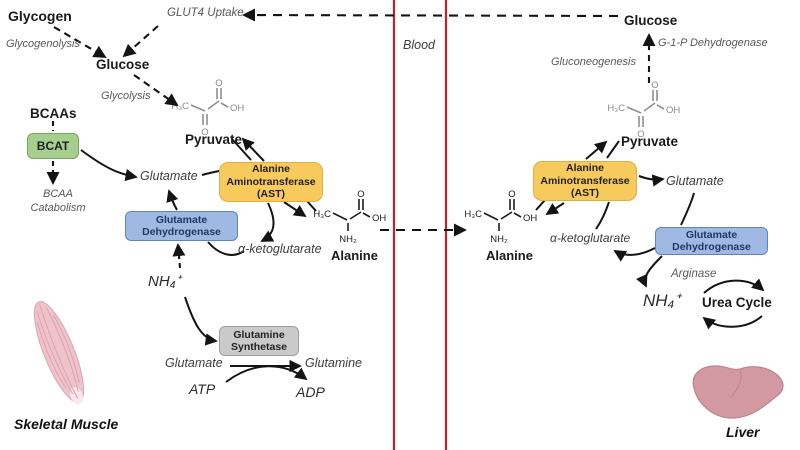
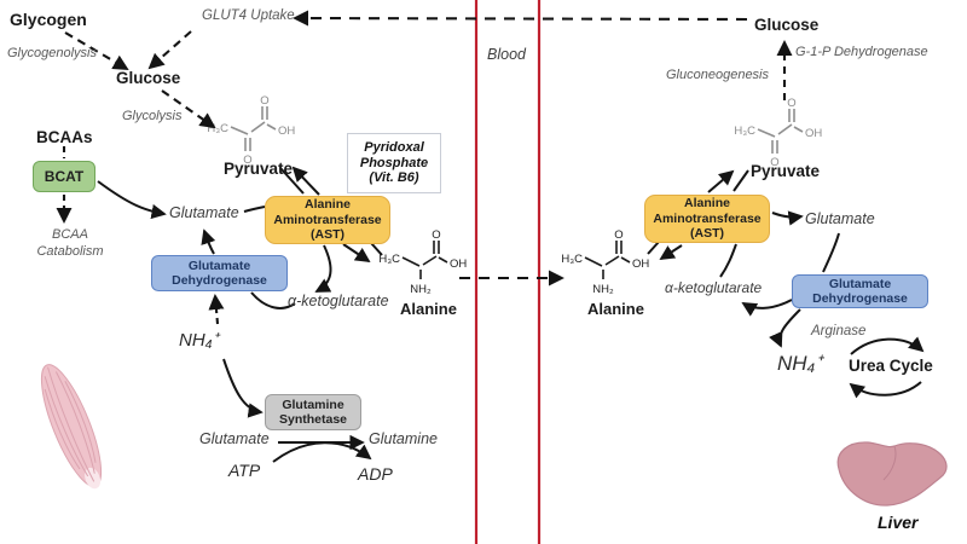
  Glycogen
  Glycogenolysis
  GLUT4 Uptake
  Glucose
  Glycolysis
  Pyruvate
  BCAAs
  BCAT
  BCAA
  Catabolism
  Glutamate
  Alanine
  Aminotransferase
  (AST)
+ Pyridoxal
+ Phosphate
+ (Vit. B6)
  Glutamate
  Dehydrogenase
  α-ketoglutarate
  Alanine
  NH₄⁺
  Glutamine
  Synthetase
  Glutamate
  Glutamine
  ATP
  ADP
- Skeletal Muscle
  Blood
  Glucose
  G-1-P Dehydrogenase
  Gluconeogenesis
  Pyruvate
  Alanine
  Aminotransferase
  (AST)
  Glutamate
  Alanine
  α-ketoglutarate
  Glutamate
  Dehydrogenase
  NH₄⁺
  Arginase
  Urea Cycle
  Liver
